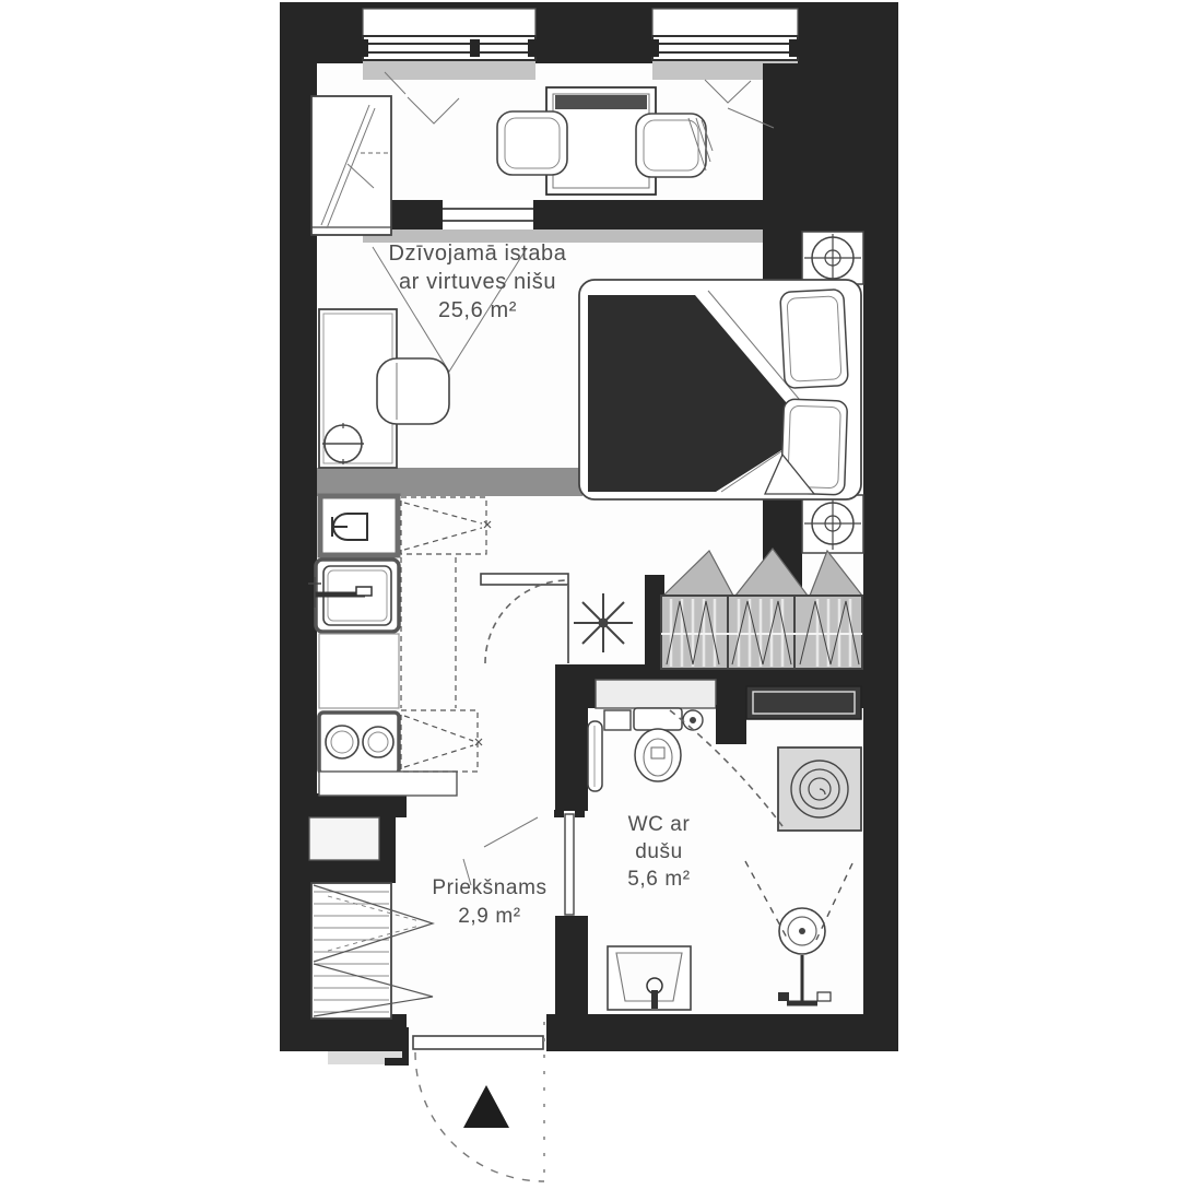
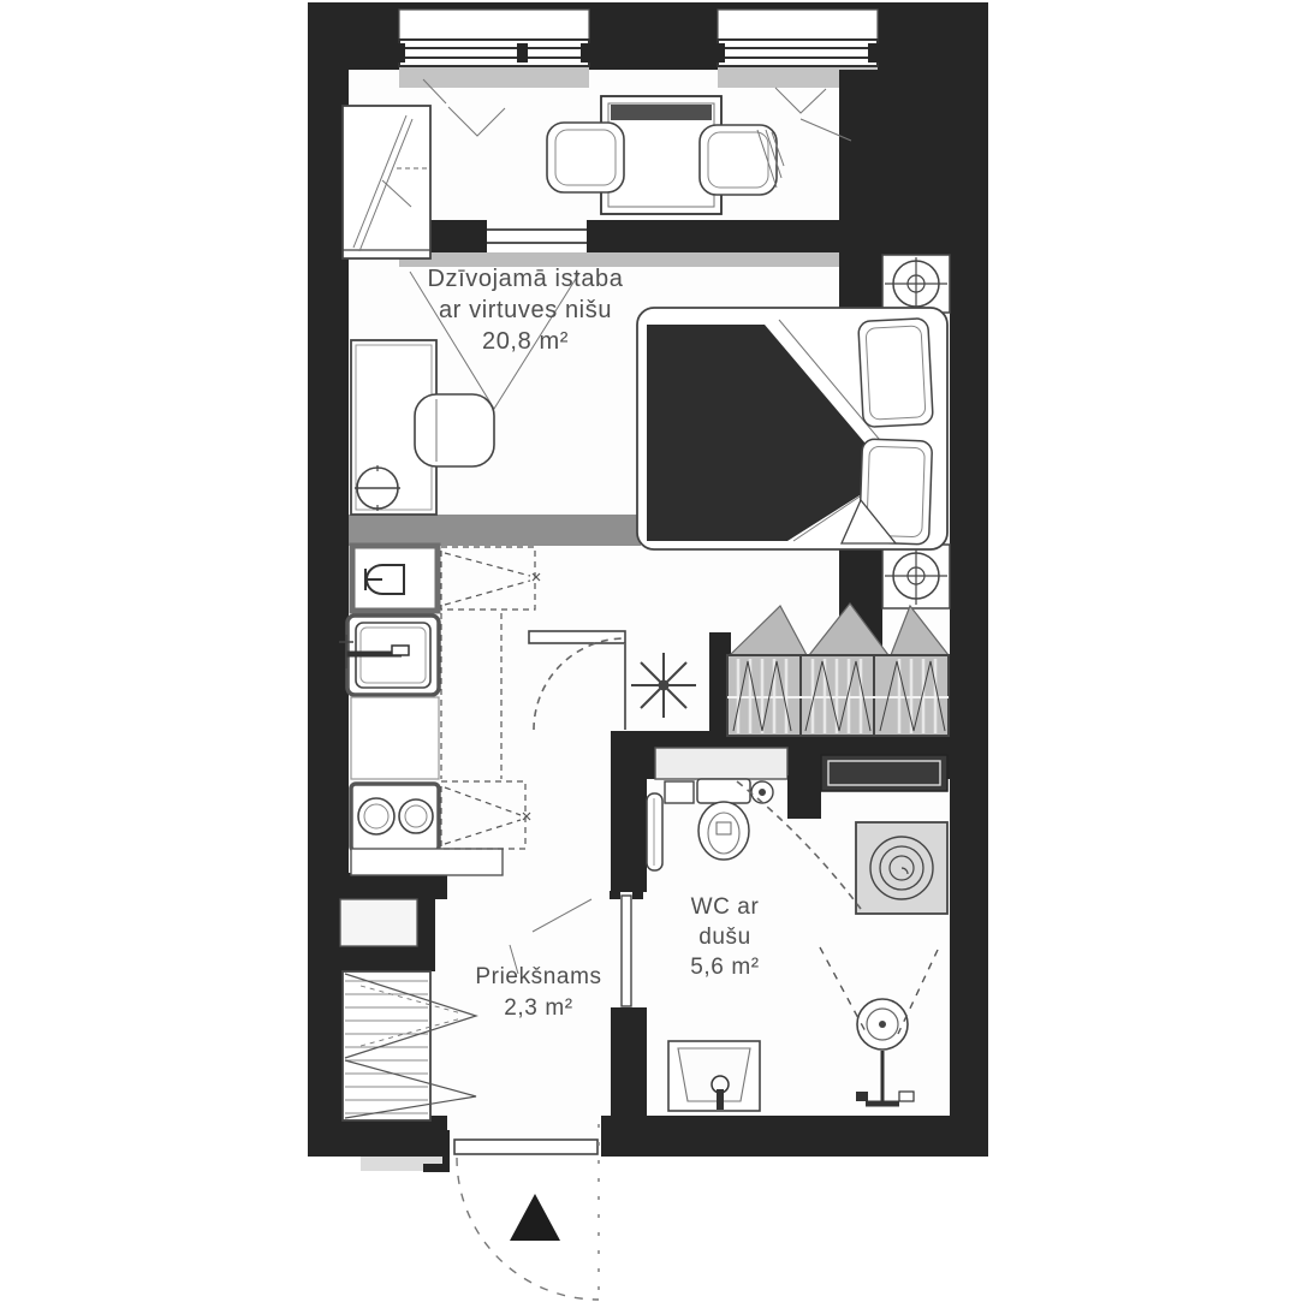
  Dzīvojamā istaba
  ar virtuves nišu
- 25,6 m²
+ 20,8 m²
  WC ar
  dušu
  5,6 m²
  Priekšnams
- 2,9 m²
+ 2,3 m²
